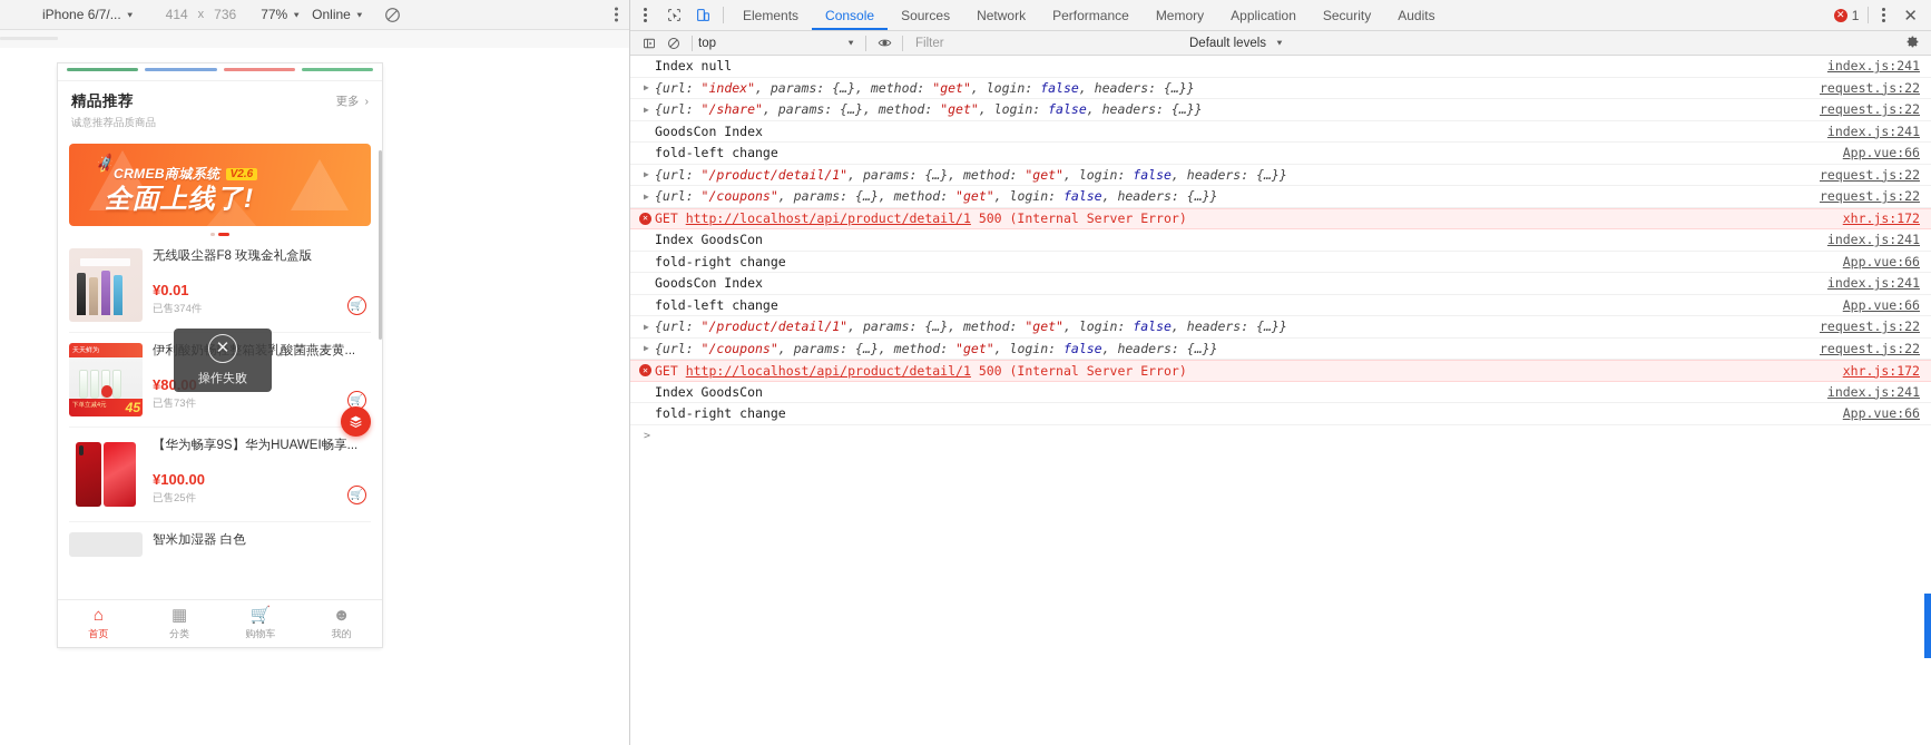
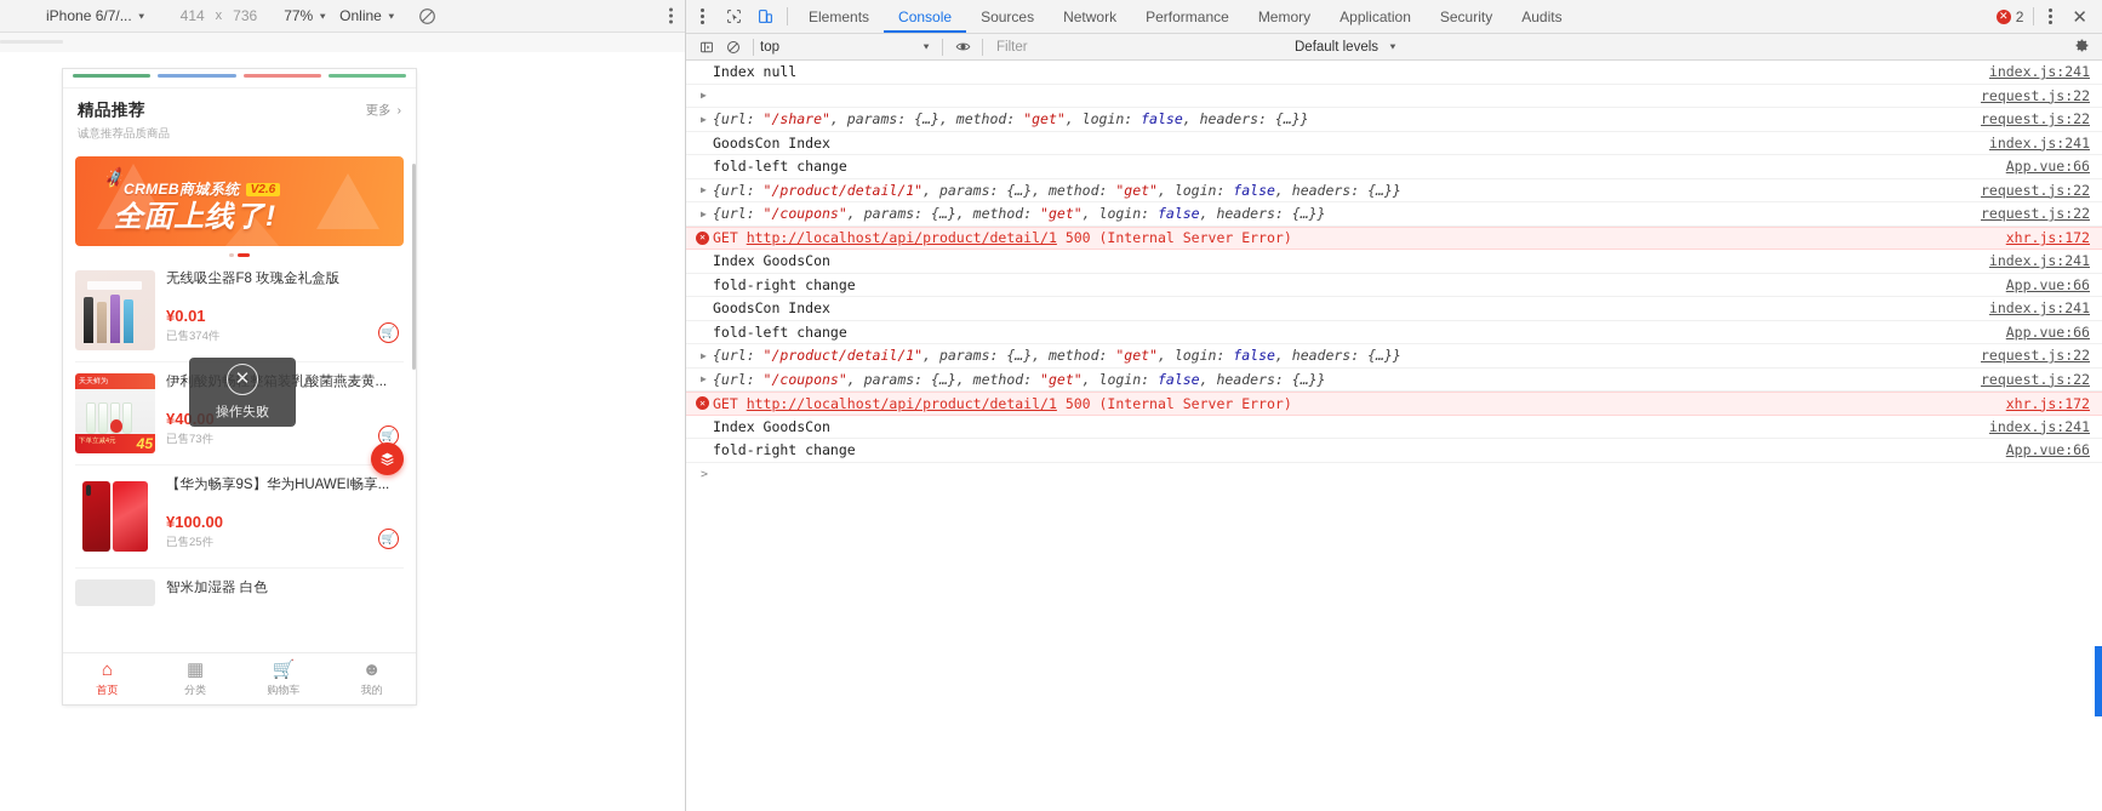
  iPhone 6/7/...
  414
  x
  736
  77%
  Online
  精品推荐
  诚意推荐品质商品
  更多 ›
  CRMEB商城系统
  V2.6
  全面上线了!
  无线吸尘器F8 玫瑰金礼盒版
  ¥0.01
  已售374件
  🛒
  45
  伊利酸奶畅轻整箱装乳酸菌燕麦黄...
- ¥80.00
+ ¥40.00
  已售73件
  🛒
  【华为畅享9S】华为HUAWEI畅享...
  ¥100.00
  已售25件
  🛒
  智米加湿器 白色
  ✕
  操作失败
  ⌂
  首页
  ▦
  分类
  🛒
  购物车
  ☻
  我的
  Elements
  Console
  Sources
  Network
  Performance
  Memory
  Application
  Security
  Audits
  ✕
- 1
+ 2
  ✕
  top
  Filter
  Default levels
  Index null
  index.js:241
  ▶
- {url: "index", params: {…}, method: "get", login: false, headers: {…}}
  request.js:22
  ▶
  {url: "/share", params: {…}, method: "get", login: false, headers: {…}}
  request.js:22
  GoodsCon Index
  index.js:241
  fold-left change
  App.vue:66
  ▶
  {url: "/product/detail/1", params: {…}, method: "get", login: false, headers: {…}}
  request.js:22
  ▶
  {url: "/coupons", params: {…}, method: "get", login: false, headers: {…}}
  request.js:22
  ✕
  GET http://localhost/api/product/detail/1 500 (Internal Server Error)
  xhr.js:172
  Index GoodsCon
  index.js:241
  fold-right change
  App.vue:66
  GoodsCon Index
  index.js:241
  fold-left change
  App.vue:66
  ▶
  {url: "/product/detail/1", params: {…}, method: "get", login: false, headers: {…}}
  request.js:22
  ▶
  {url: "/coupons", params: {…}, method: "get", login: false, headers: {…}}
  request.js:22
  ✕
  GET http://localhost/api/product/detail/1 500 (Internal Server Error)
  xhr.js:172
  Index GoodsCon
  index.js:241
  fold-right change
  App.vue:66
  >
